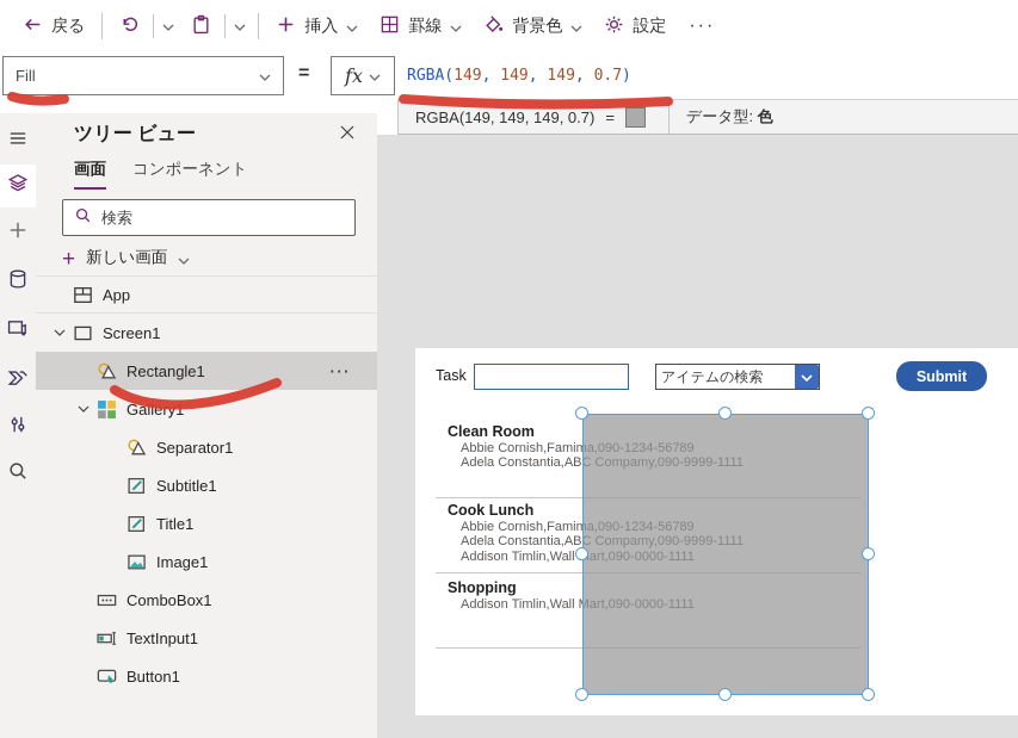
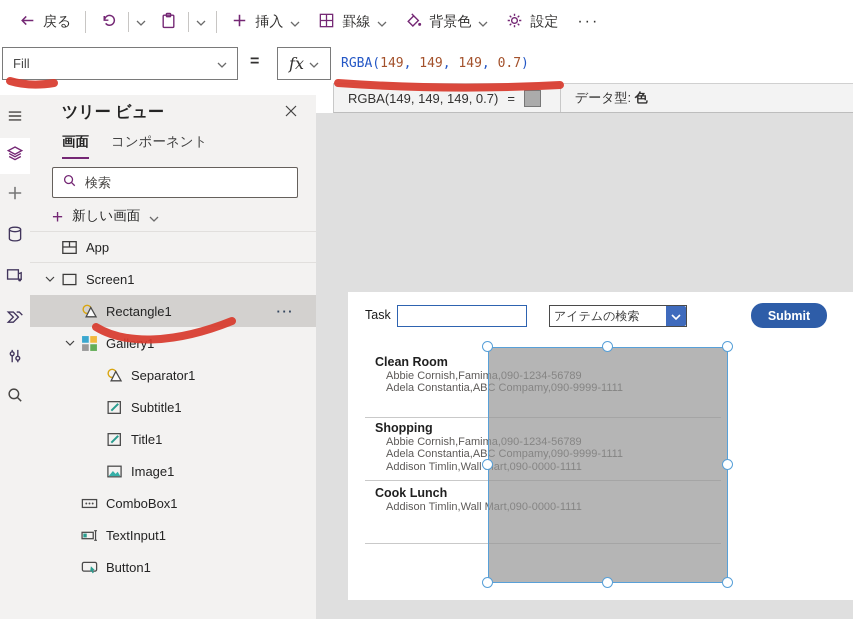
  戻る
  挿入
  罫線
  背景色
  設定
  ···
  Fill
  =
  fx
  RGBA(149, 149, 149, 0.7)
  RGBA(149, 149, 149, 0.7)
  =
  データ型: 色
  ツリー ビュー
  画面
  コンポーネント
  検索
  +
  新しい画面
  App
  Screen1
  Rectangle1
  ···
  Separator1
  Subtitle1
  Title1
  Image1
  ComboBox1
  TextInput1
  Button1
  Task
  アイテムの検索
  Submit
  Clean Room
  Abbie Cornish,Famima,090-1234-56789
  Adela Constantia,ABC Compamy,090-9999-1111
- Cook Lunch
+ Shopping
  Abbie Cornish,Famima,090-1234-56789
  Adela Constantia,ABC Compamy,090-9999-1111
  Addison Timlin,Wallart,090-0000-1111
- Shopping
+ Cook Lunch
  Addison Timlin,Wall Mart,090-0000-1111
